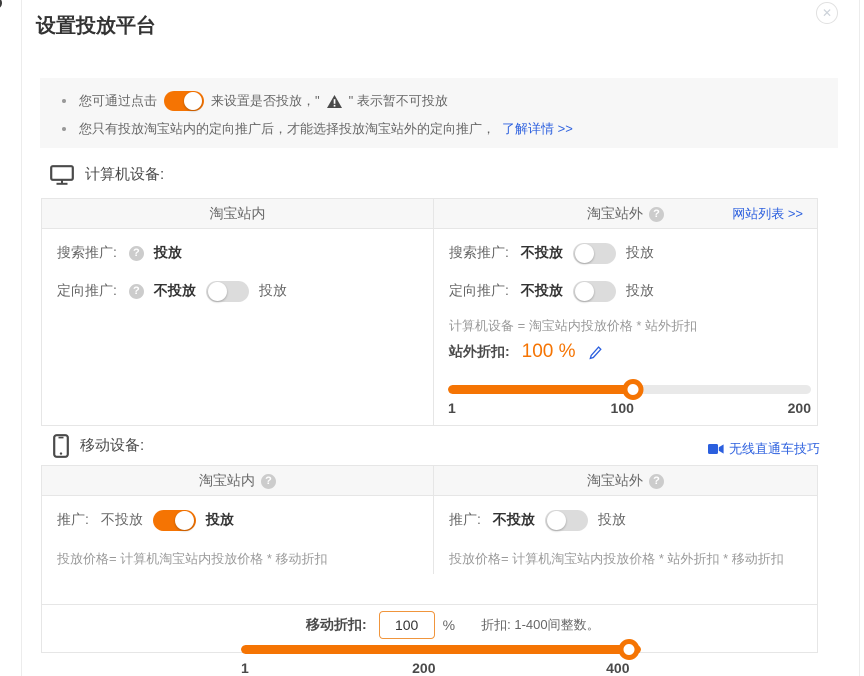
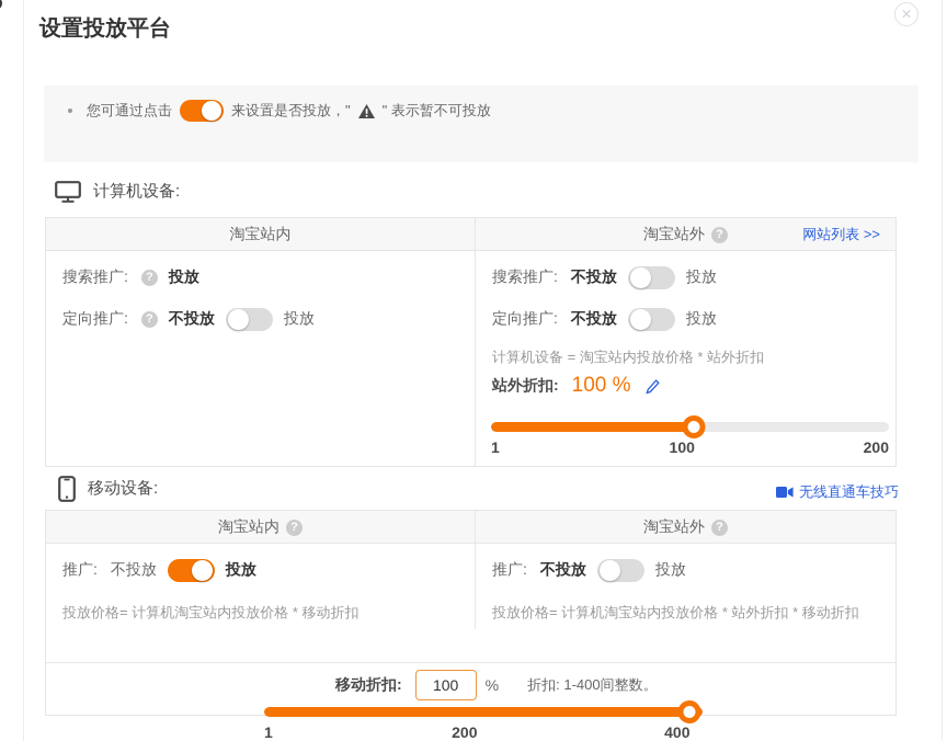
  设置投放平台
  您可通过点击
  来设置是否投放，"
  " 表示暂不可投放
- 您只有投放淘宝站内的定向推广后，才能选择投放淘宝站外的定向推广，
- 了解详情 >>
  计算机设备:
  淘宝站内
  淘宝站外
  网站列表 >>
  搜索推广:
  投放
  定向推广:
  不投放
  投放
  搜索推广:
  不投放
  投放
  定向推广:
  不投放
  投放
  计算机设备 = 淘宝站内投放价格 * 站外折扣
  站外折扣:
  100 %
  1
  100
  200
  移动设备:
  无线直通车技巧
  淘宝站内
  淘宝站外
  推广:
  不投放
  投放
  投放价格= 计算机淘宝站内投放价格 * 移动折扣
  推广:
  不投放
  投放
  投放价格= 计算机淘宝站内投放价格 * 站外折扣 * 移动折扣
  移动折扣:
  100
  %
  折扣: 1-400间整数。
  1
  200
  400
